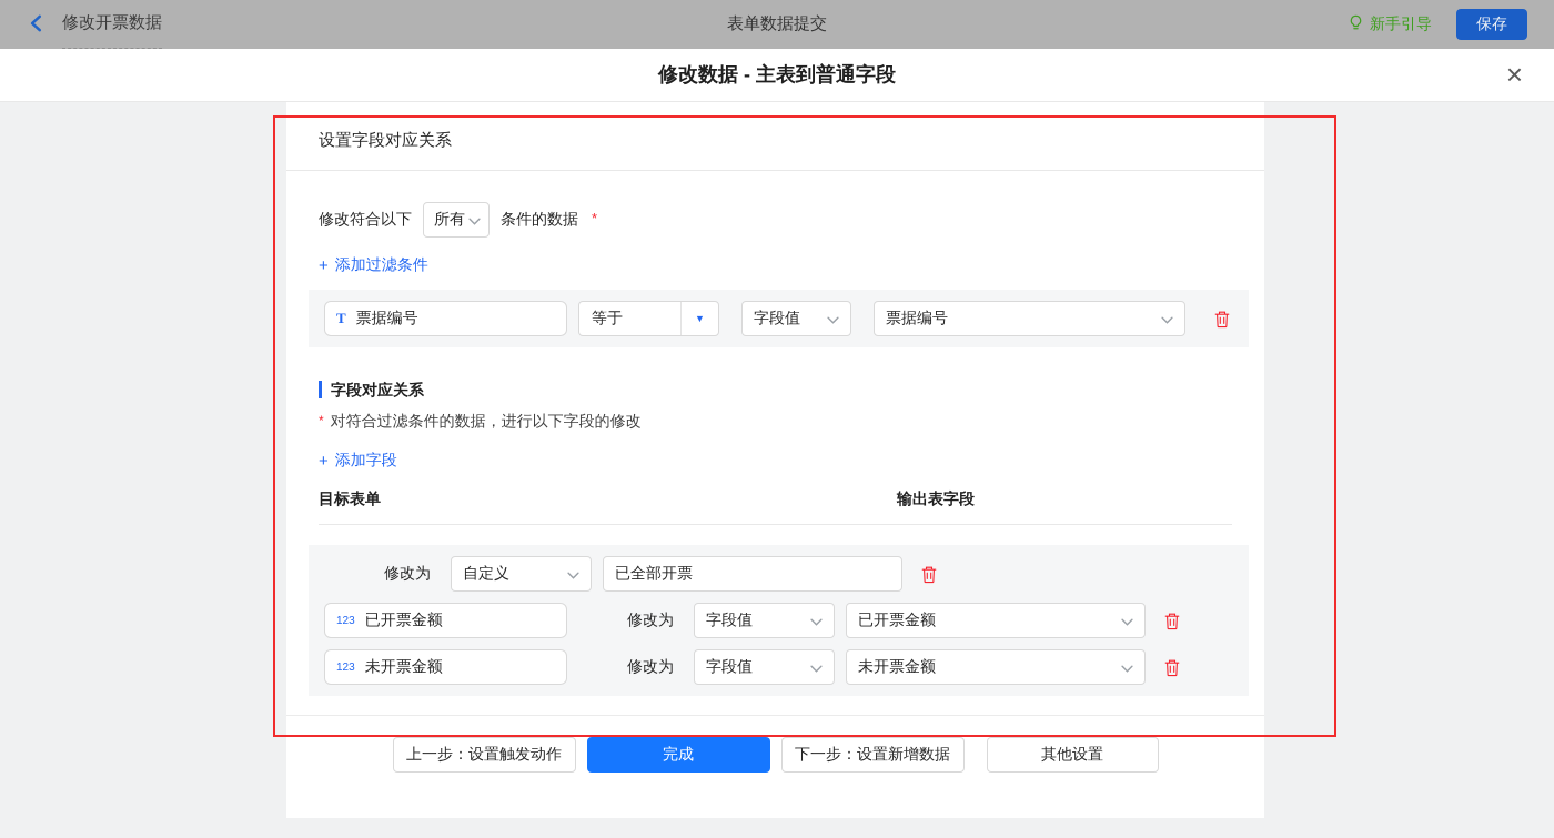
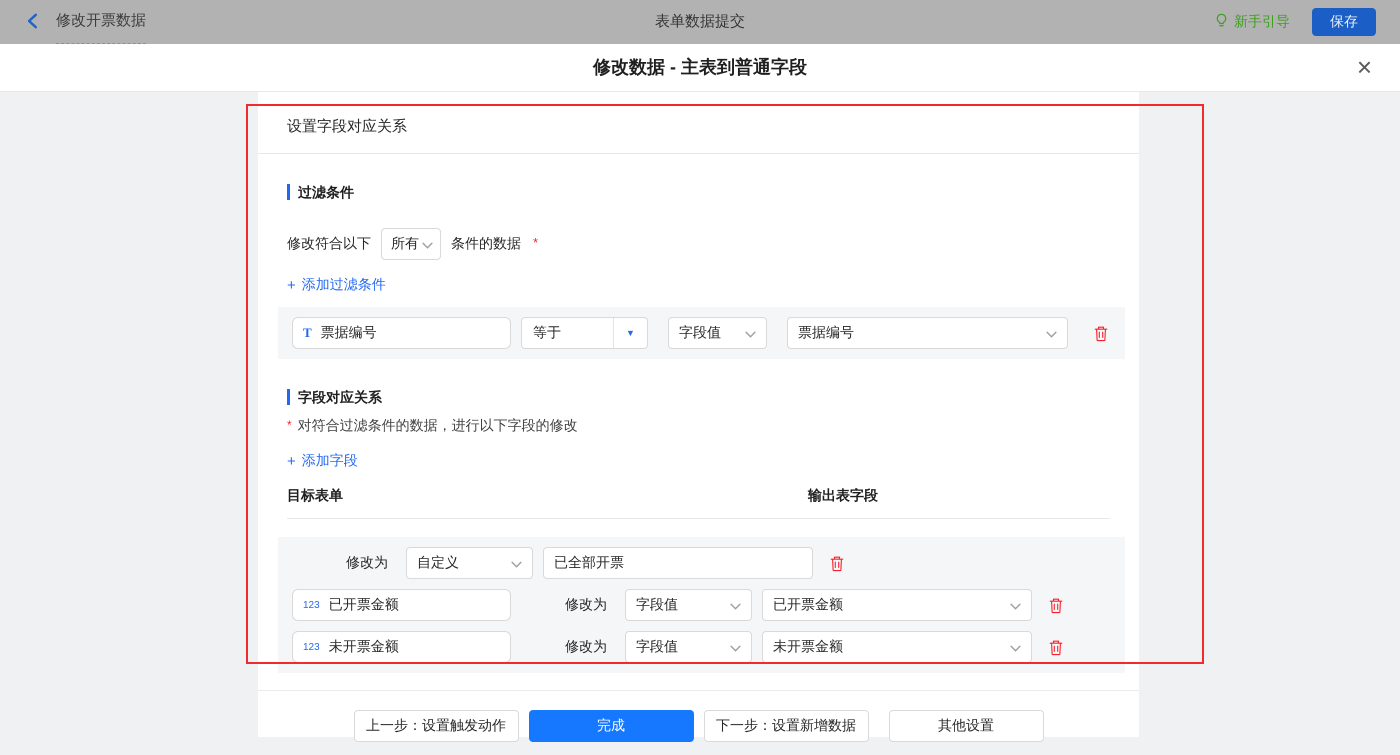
  修改开票数据
  表单数据提交
  新手引导
  保存
  修改数据 - 主表到普通字段
  ×
  设置字段对应关系
+ 过滤条件
  修改符合以下
  所有
  条件的数据
  *
  +
  添加过滤条件
  T
  票据编号
  等于
  ▼
  字段值
  票据编号
  字段对应关系
  *
  对符合过滤条件的数据，进行以下字段的修改
  +
  添加字段
  目标表单
  输出表字段
  修改为
  自定义
  已全部开票
  123
  已开票金额
  修改为
  字段值
  已开票金额
  123
  未开票金额
  修改为
  字段值
  未开票金额
  上一步：设置触发动作
  完成
  下一步：设置新增数据
  其他设置
